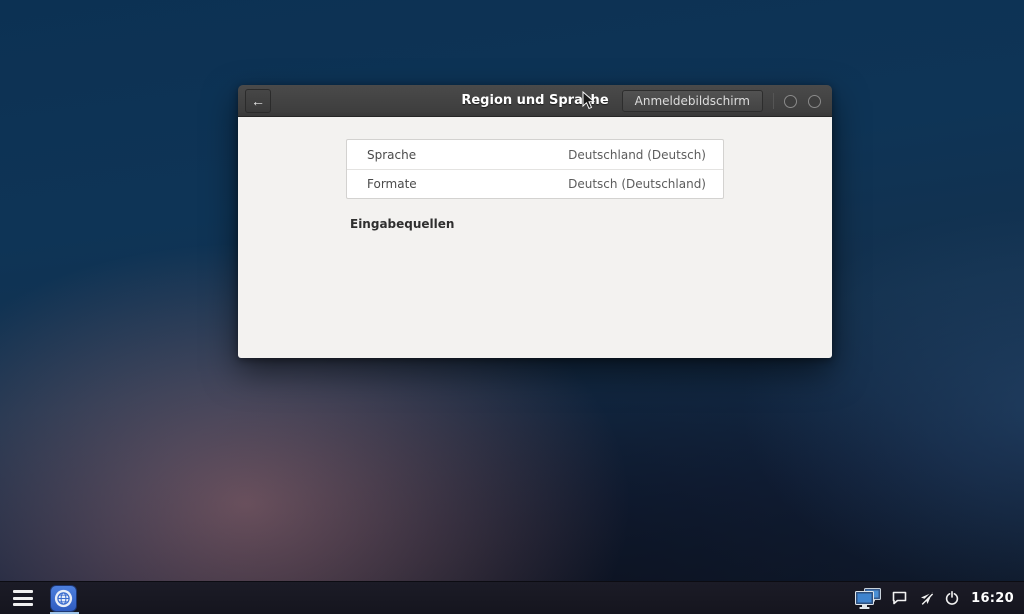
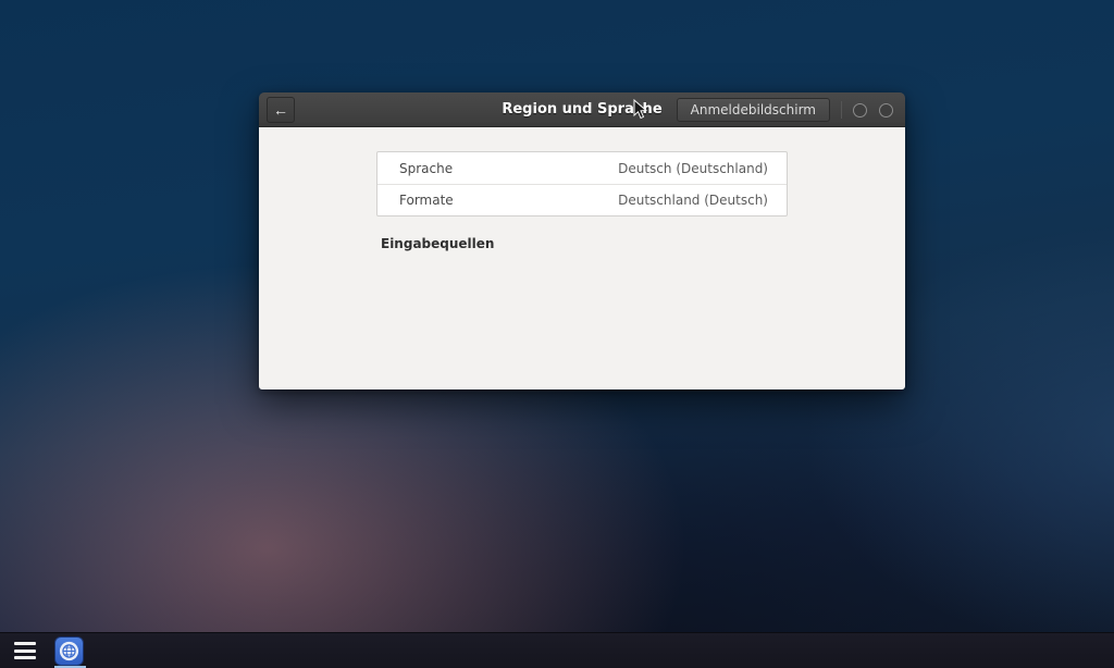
  ←
  Region und Sprahe
  Anmeldebildschirm
  Sprache
- Deutschland (Deutsch)
+ Deutsch (Deutschland)
  Formate
- Deutsch (Deutschland)
+ Deutschland (Deutsch)
  Eingabequellen
- 16:20
